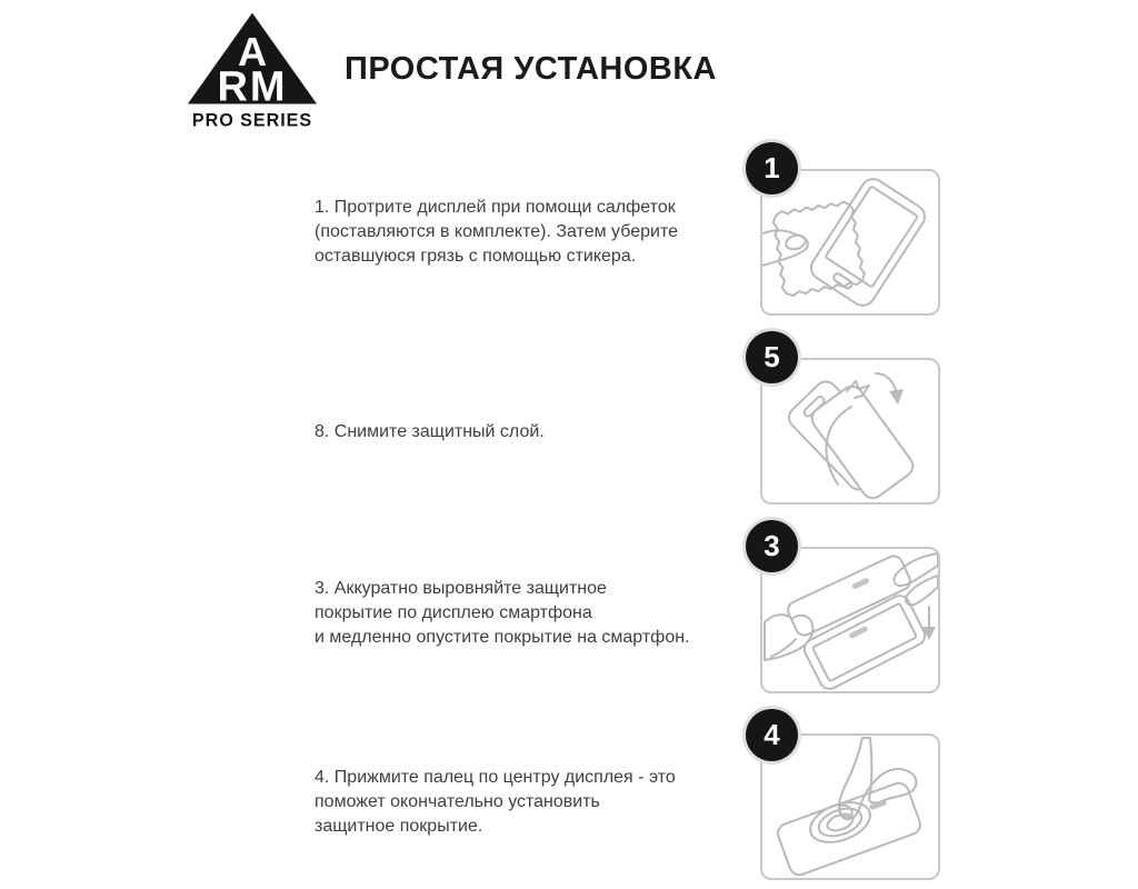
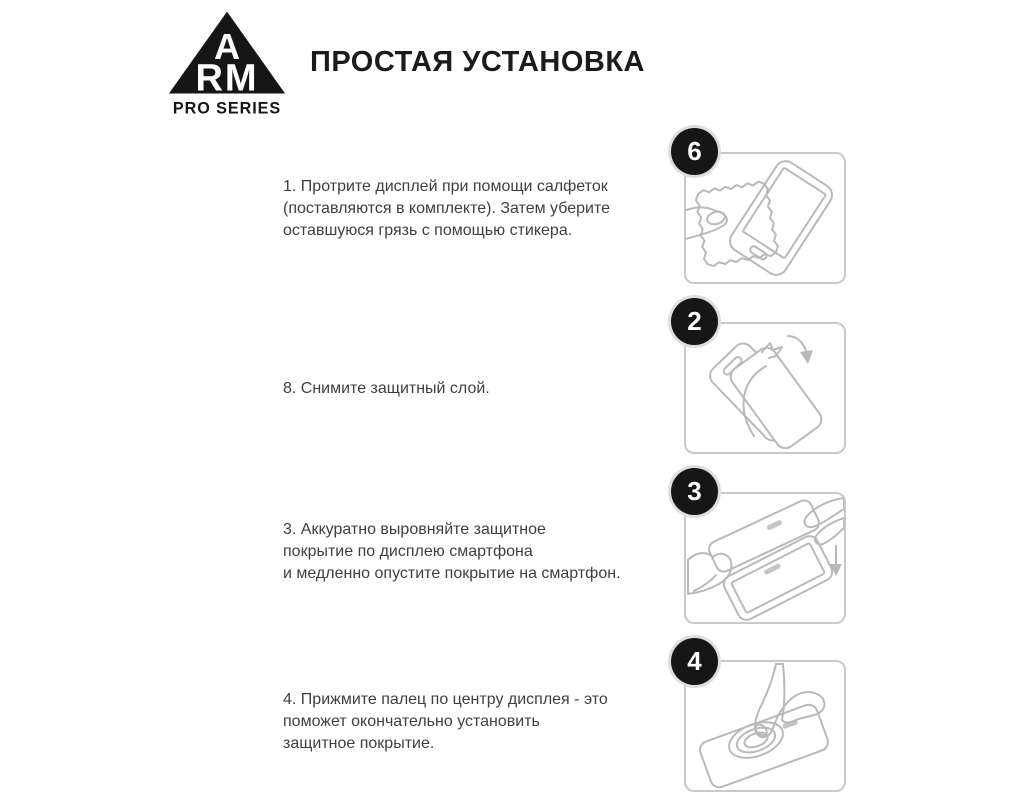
  A
  RM
  PRO SERIES
  ПРОСТАЯ УСТАНОВКА
  1. Протрите дисплей при помощи салфеток
  (поставляются в комплекте). Затем уберите
  оставшуюся грязь с помощью стикера.
  8. Снимите защитный слой.
  3. Аккуратно выровняйте защитное
  покрытие по дисплею смартфона
  и медленно опустите покрытие на смартфон.
  4. Прижмите палец по центру дисплея - это
  поможет окончательно установить
  защитное покрытие.
- 1
+ 6
- 5
+ 2
  3
  4
